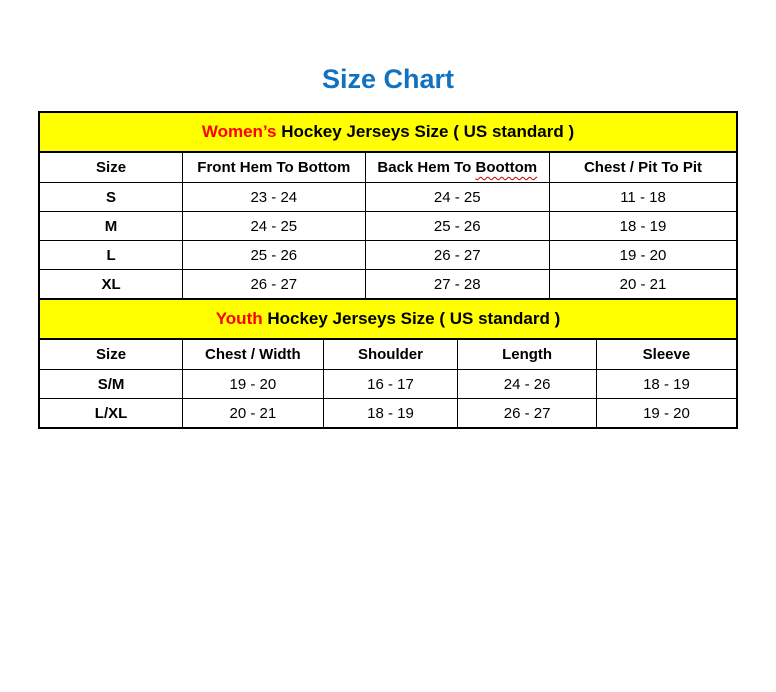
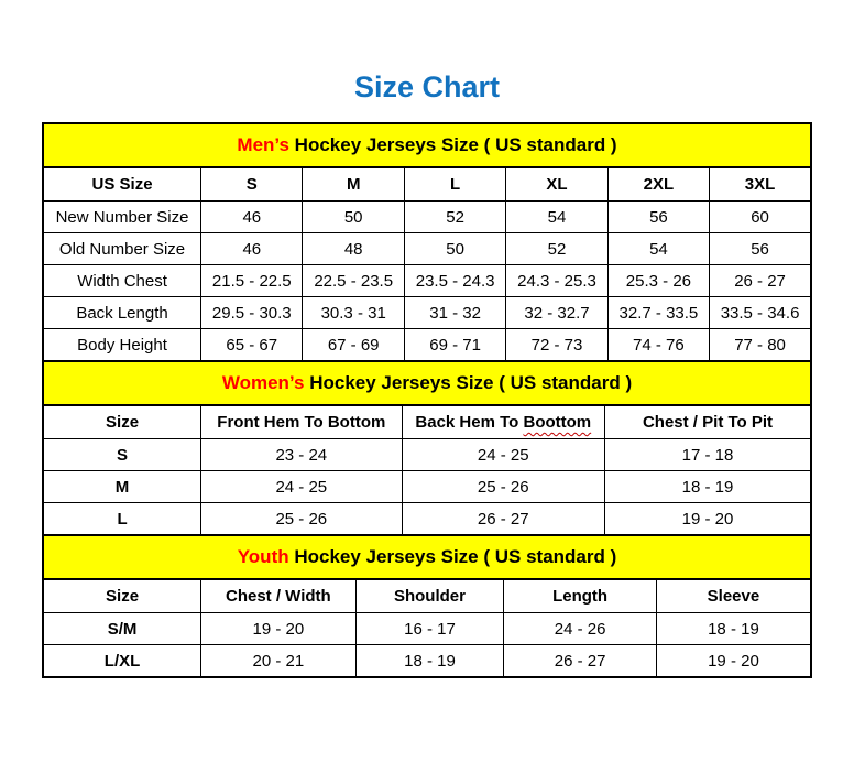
  Size Chart
+ Men’s Hockey Jerseys Size ( US standard )
+ US Size	S	M	L	XL	2XL	3XL
+ New Number Size	46	50	52	54	56	60
+ Old Number Size	46	48	50	52	54	56
+ Width Chest	21.5 - 22.5	22.5 - 23.5	23.5 - 24.3	24.3 - 25.3	25.3 - 26	26 - 27
+ Back Length	29.5 - 30.3	30.3 - 31	31 - 32	32 - 32.7	32.7 - 33.5	33.5 - 34.6
+ Body Height	65 - 67	67 - 69	69 - 71	72 - 73	74 - 76	77 - 80
  Women’s Hockey Jerseys Size ( US standard )
  Size	Front Hem To Bottom	Back Hem To Boottom	Chest / Pit To Pit
- S	23 - 24	24 - 25	11 - 18
+ S	23 - 24	24 - 25	17 - 18
  M	24 - 25	25 - 26	18 - 19
  L	25 - 26	26 - 27	19 - 20
- XL	26 - 27	27 - 28	20 - 21
  Youth Hockey Jerseys Size ( US standard )
  Size	Chest / Width	Shoulder	Length	Sleeve
  S/M	19 - 20	16 - 17	24 - 26	18 - 19
  L/XL	20 - 21	18 - 19	26 - 27	19 - 20
